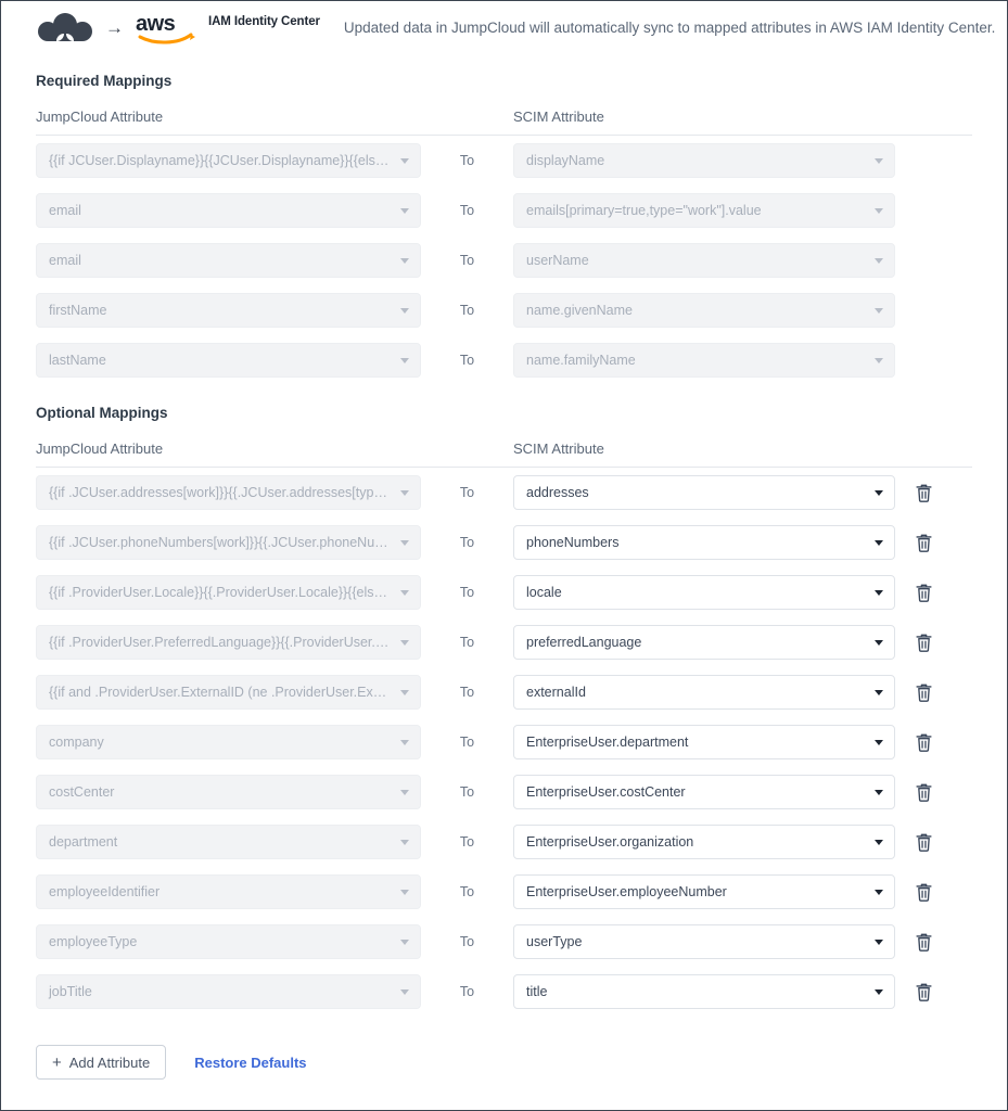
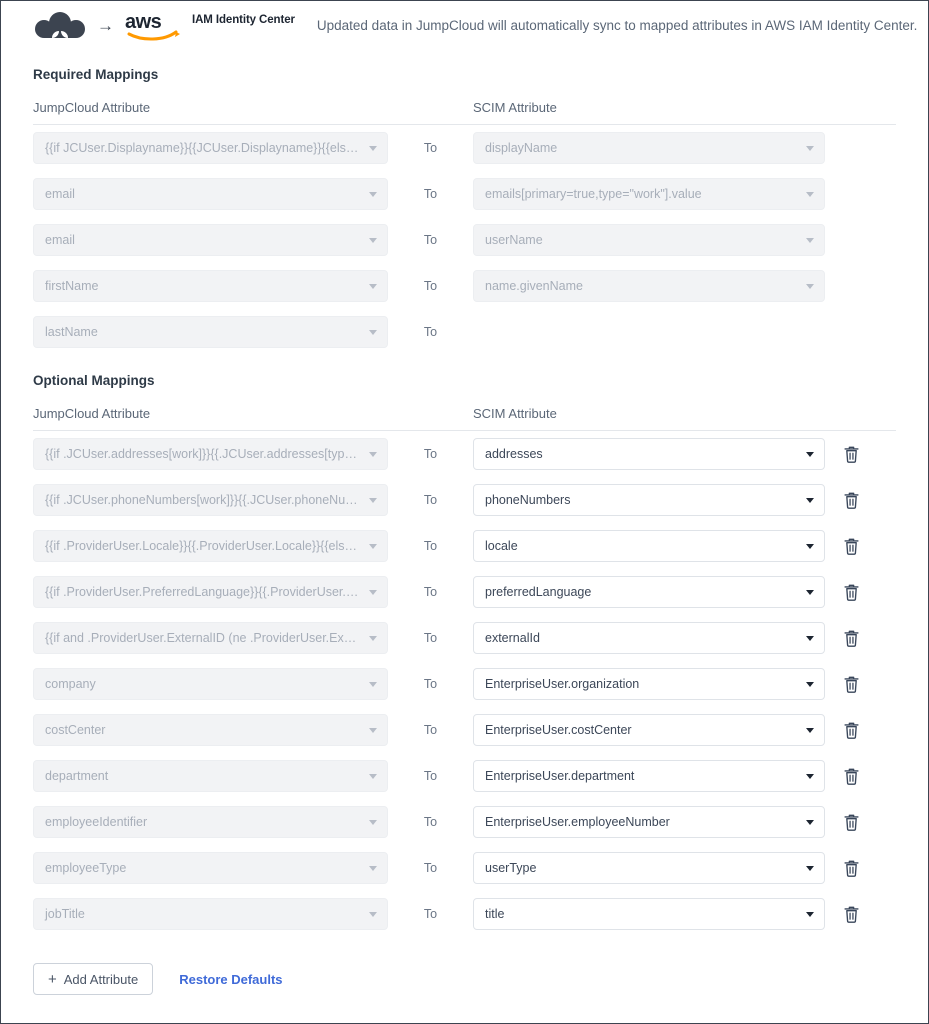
  →
  aws
  IAM Identity Center
  Updated data in JumpCloud will automatically sync to mapped attributes in AWS IAM Identity Center.
  Required Mappings
  JumpCloud Attribute
  SCIM Attribute
  {{if JCUser.Displayname}}{{JCUser.Displayname}}{{else}}{{i...
  To
  displayName
  email
  To
  emails[primary=true,type="work"].value
  email
  To
  userName
  firstName
  To
  name.givenName
  lastName
  To
- name.familyName
  Optional Mappings
  JumpCloud Attribute
  SCIM Attribute
  {{if .JCUser.addresses[work]}}{{.JCUser.addresses[type="w...
  To
  addresses
  {{if .JCUser.phoneNumbers[work]}}{{.JCUser.phoneNumbe...
  To
  phoneNumbers
  {{if .ProviderUser.Locale}}{{.ProviderUser.Locale}}{{else}}en...
  To
  locale
  {{if .ProviderUser.PreferredLanguage}}{{.ProviderUser.Pref...
  To
  preferredLanguage
  {{if and .ProviderUser.ExternalID (ne .ProviderUser.Externa...
  To
  externalId
  company
  To
- EnterpriseUser.department
+ EnterpriseUser.organization
  costCenter
  To
  EnterpriseUser.costCenter
  department
  To
- EnterpriseUser.organization
+ EnterpriseUser.department
  employeeIdentifier
  To
  EnterpriseUser.employeeNumber
  employeeType
  To
  userType
  jobTitle
  To
  title
  +
  Add Attribute
  Restore Defaults
